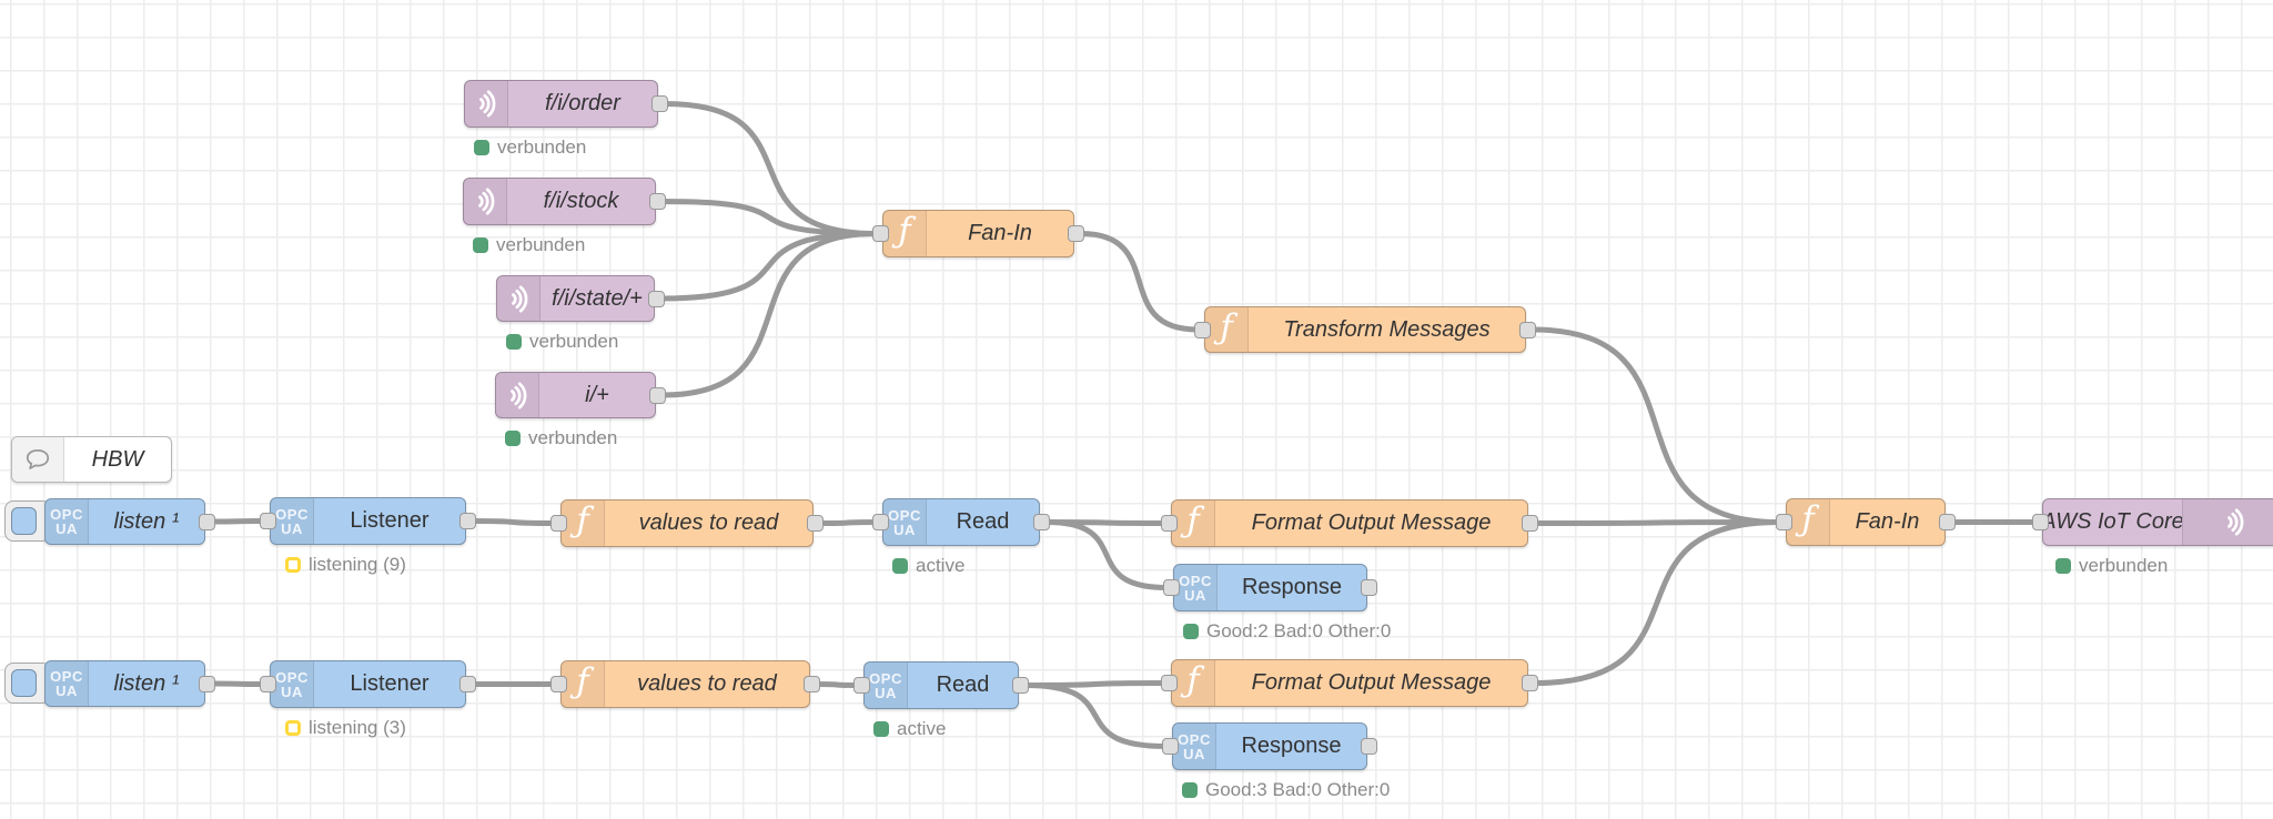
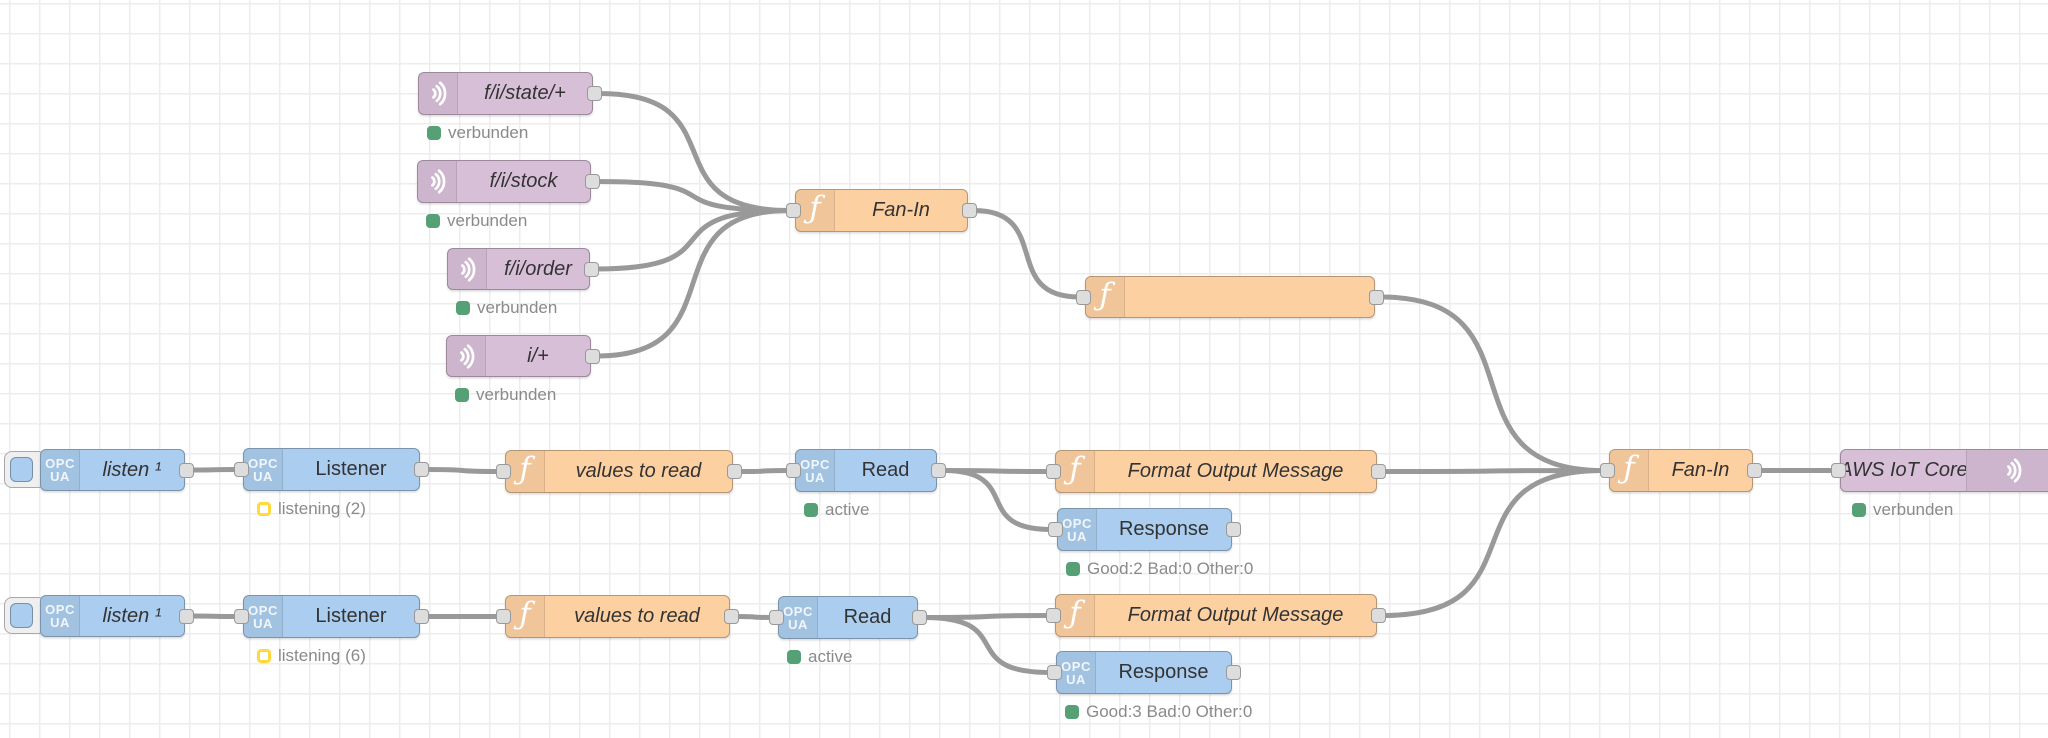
- f/i/order
+ f/i/state/+
  verbunden
  f/i/stock
  verbunden
- f/i/state/+
+ f/i/order
  verbunden
  i/+
  verbunden
  ƒ
  Fan-In
  ƒ
- Transform Messages
- HBW
  OPC
  UA
  listen ¹
  OPC
  UA
  Listener
- listening (9)
+ listening (2)
  ƒ
  values to read
  OPC
  UA
  Read
  active
  ƒ
  Format Output Message
  OPC
  UA
  Response
  Good:2 Bad:0 Other:0
  ƒ
  Fan-In
  WS IoT Core
  verbunden
  OPC
  UA
  listen ¹
  OPC
  UA
  Listener
- listening (3)
+ listening (6)
  ƒ
  values to read
  OPC
  UA
  Read
  active
  ƒ
  Format Output Message
  OPC
  UA
  Response
  Good:3 Bad:0 Other:0
